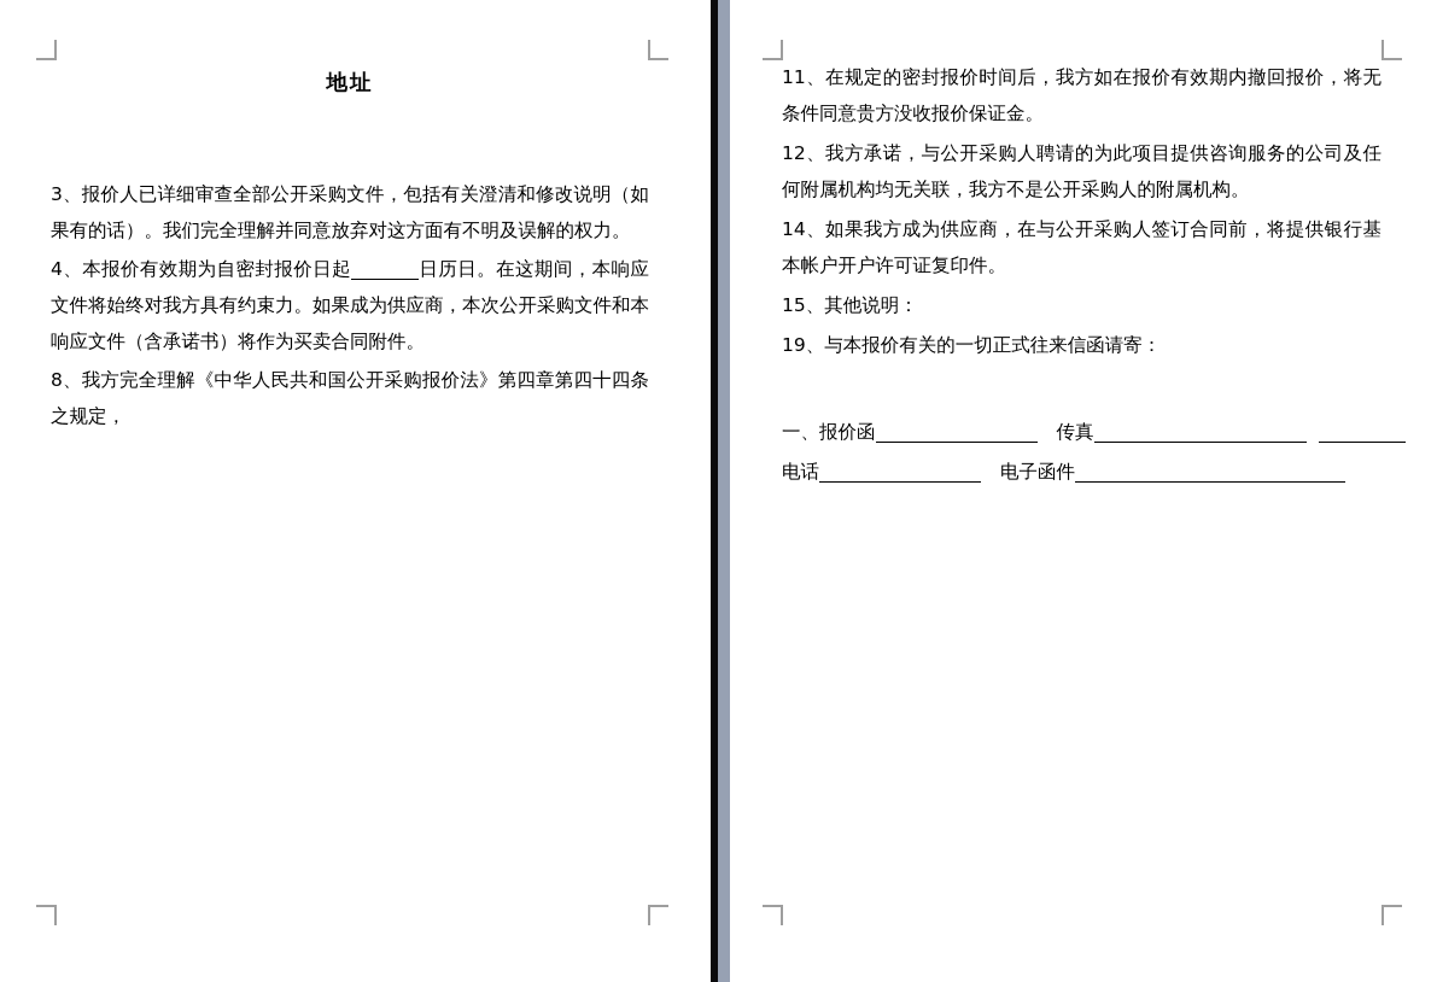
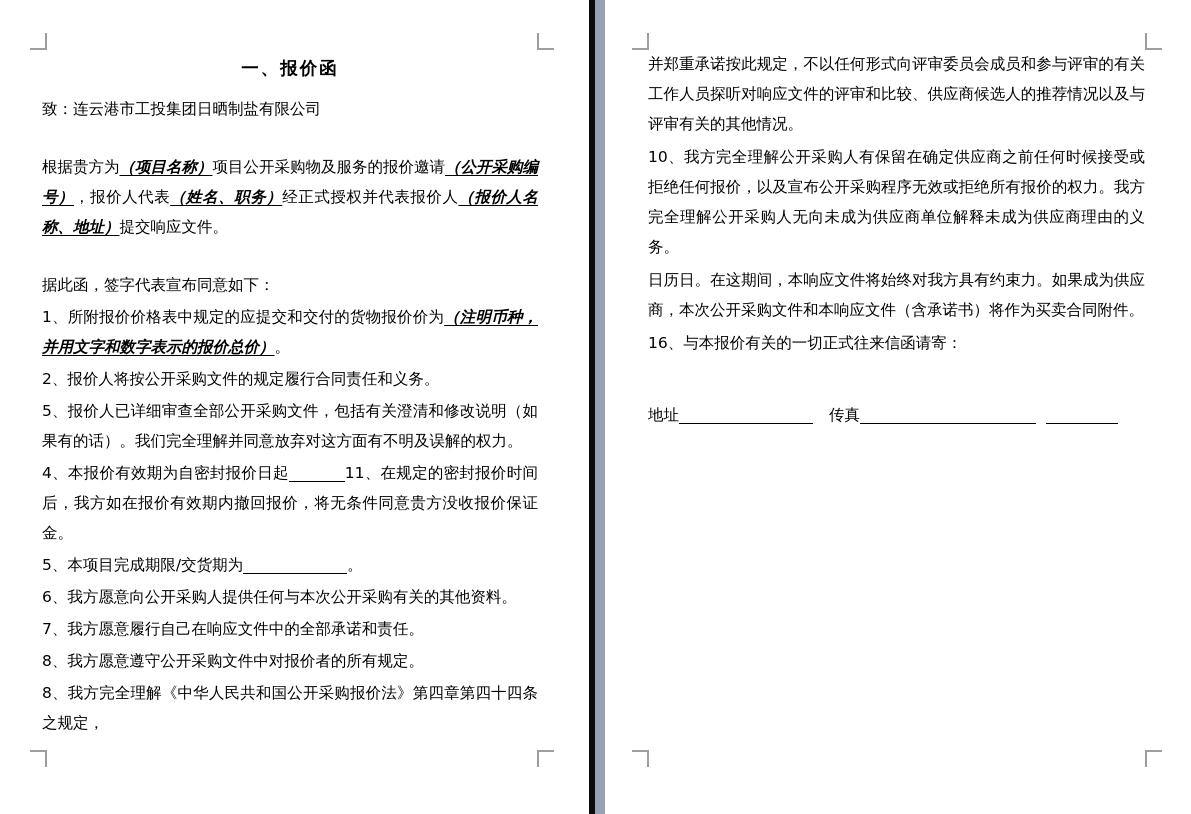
- 地址
+ 一、报价函
+ 致：连云港市工投集团日晒制盐有限公司
+ 根据贵方为（项目名称）项目公开采购物及服务的报价邀请（公开采购编号），报价人代表（姓名、职务）经正式授权并代表报价人（报价人名称、地址）提交响应文件。
+ 据此函，签字代表宣布同意如下：
+ 1、所附报价价格表中规定的应提交和交付的货物报价价为（注明币种，并用文字和数字表示的报价总价）。
+ 2、报价人将按公开采购文件的规定履行合同责任和义务。
- 3、报价人已详细审查全部公开采购文件，包括有关澄清和修改说明（如果有的话）。我们完全理解并同意放弃对这方面有不明及误解的权力。
+ 5、报价人已详细审查全部公开采购文件，包括有关澄清和修改说明（如果有的话）。我们完全理解并同意放弃对这方面有不明及误解的权力。
- 4、本报价有效期为自密封报价日起 日历日。在这期间，本响应文件将始终对我方具有约束力。如果成为供应商，本次公开采购文件和本响应文件（含承诺书）将作为买卖合同附件。
+ 4、本报价有效期为自密封报价日起 11、在规定的密封报价时间后，我方如在报价有效期内撤回报价，将无条件同意贵方没收报价保证金。
+ 5、本项目完成期限/交货期为 。
+ 6、我方愿意向公开采购人提供任何与本次公开采购有关的其他资料。
+ 7、我方愿意履行自己在响应文件中的全部承诺和责任。
+ 8、我方愿意遵守公开采购文件中对报价者的所有规定。
  8、我方完全理解《中华人民共和国公开采购报价法》第四章第四十四条之规定，
+ 并郑重承诺按此规定，不以任何形式向评审委员会成员和参与评审的有关工作人员探听对响应文件的评审和比较、供应商候选人的推荐情况以及与评审有关的其他情况。
+ 10、我方完全理解公开采购人有保留在确定供应商之前任何时候接受或拒绝任何报价，以及宣布公开采购程序无效或拒绝所有报价的权力。我方完全理解公开采购人无向未成为供应商单位解释未成为供应商理由的义务。
- 11、在规定的密封报价时间后，我方如在报价有效期内撤回报价，将无条件同意贵方没收报价保证金。
+ 日历日。在这期间，本响应文件将始终对我方具有约束力。如果成为供应商，本次公开采购文件和本响应文件（含承诺书）将作为买卖合同附件。
- 12、我方承诺，与公开采购人聘请的为此项目提供咨询服务的公司及任何附属机构均无关联，我方不是公开采购人的附属机构。
- 14、如果我方成为供应商，在与公开采购人签订合同前，将提供银行基本帐户开户许可证复印件。
- 15、其他说明：
- 19、与本报价有关的一切正式往来信函请寄：
+ 16、与本报价有关的一切正式往来信函请寄：
- 一、报价函 传真
+ 地址 传真
- 电话 电子函件
